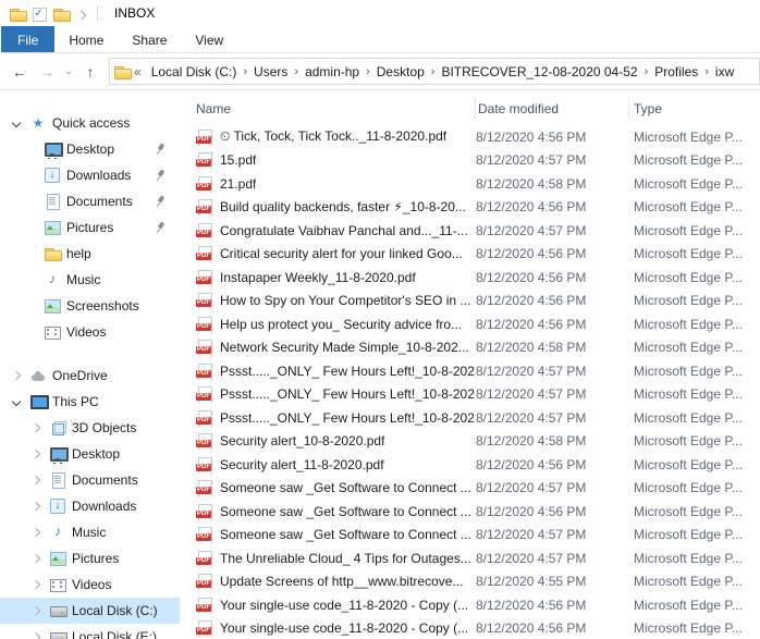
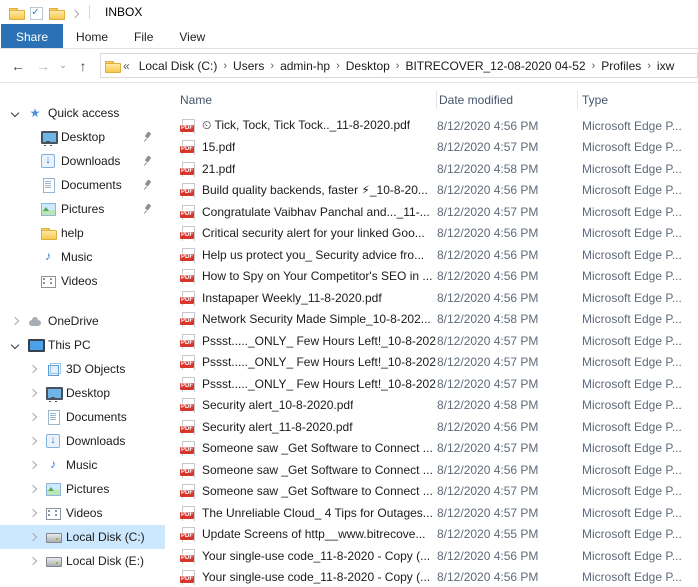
  INBOX
- File
+ Share
  Home
- Share
+ File
  View
  ←
  →
  ⌄
  ↑
  «
  Local Disk (C:)
  ›
  Users
  ›
  admin-hp
  ›
  Desktop
  ›
  BITRECOVER_12-08-2020 04-52
  ›
  Profiles
  ›
  ixw
  Quick access
  Desktop
  Downloads
  Documents
  Pictures
  help
  Music
- Screenshots
  Videos
  OneDrive
  This PC
  3D Objects
  Desktop
  Documents
  Downloads
  Music
  Pictures
  Videos
  Local Disk (C:)
  Local Disk (E:)
  Name
  Date modified
  Type
  ⏲ Tick, Tock, Tick Tock.._11-8-2020.pdf
  8/12/2020 4:56 PM
  Microsoft Edge P...
  15.pdf
  8/12/2020 4:57 PM
  Microsoft Edge P...
  21.pdf
  8/12/2020 4:58 PM
  Microsoft Edge P...
  Build quality backends, faster ⚡_10-8-20...
  8/12/2020 4:56 PM
  Microsoft Edge P...
  Congratulate Vaibhav Panchal and..._11-...
  8/12/2020 4:57 PM
  Microsoft Edge P...
  Critical security alert for your linked Goo...
  8/12/2020 4:56 PM
  Microsoft Edge P...
- Instapaper Weekly_11-8-2020.pdf
+ Help us protect you_ Security advice fro...
  8/12/2020 4:56 PM
  Microsoft Edge P...
  How to Spy on Your Competitor's SEO in ...
  8/12/2020 4:56 PM
  Microsoft Edge P...
- Help us protect you_ Security advice fro...
+ Instapaper Weekly_11-8-2020.pdf
  8/12/2020 4:56 PM
  Microsoft Edge P...
  Network Security Made Simple_10-8-202...
  8/12/2020 4:58 PM
  Microsoft Edge P...
  Pssst....._ONLY_ Few Hours Left!_10-8-202
  8/12/2020 4:57 PM
  Microsoft Edge P...
  Pssst....._ONLY_ Few Hours Left!_10-8-202
  8/12/2020 4:57 PM
  Microsoft Edge P...
  Pssst....._ONLY_ Few Hours Left!_10-8-202
  8/12/2020 4:57 PM
  Microsoft Edge P...
  Security alert_10-8-2020.pdf
  8/12/2020 4:58 PM
  Microsoft Edge P...
  Security alert_11-8-2020.pdf
  8/12/2020 4:56 PM
  Microsoft Edge P...
  Someone saw _Get Software to Connect ...
  8/12/2020 4:57 PM
  Microsoft Edge P...
  Someone saw _Get Software to Connect ...
  8/12/2020 4:56 PM
  Microsoft Edge P...
  Someone saw _Get Software to Connect ...
  8/12/2020 4:57 PM
  Microsoft Edge P...
  The Unreliable Cloud_ 4 Tips for Outages...
  8/12/2020 4:57 PM
  Microsoft Edge P...
  Update Screens of http__www.bitrecove...
  8/12/2020 4:55 PM
  Microsoft Edge P...
  Your single-use code_11-8-2020 - Copy (...
  8/12/2020 4:56 PM
  Microsoft Edge P...
  Your single-use code_11-8-2020 - Copy (...
  8/12/2020 4:56 PM
  Microsoft Edge P...
